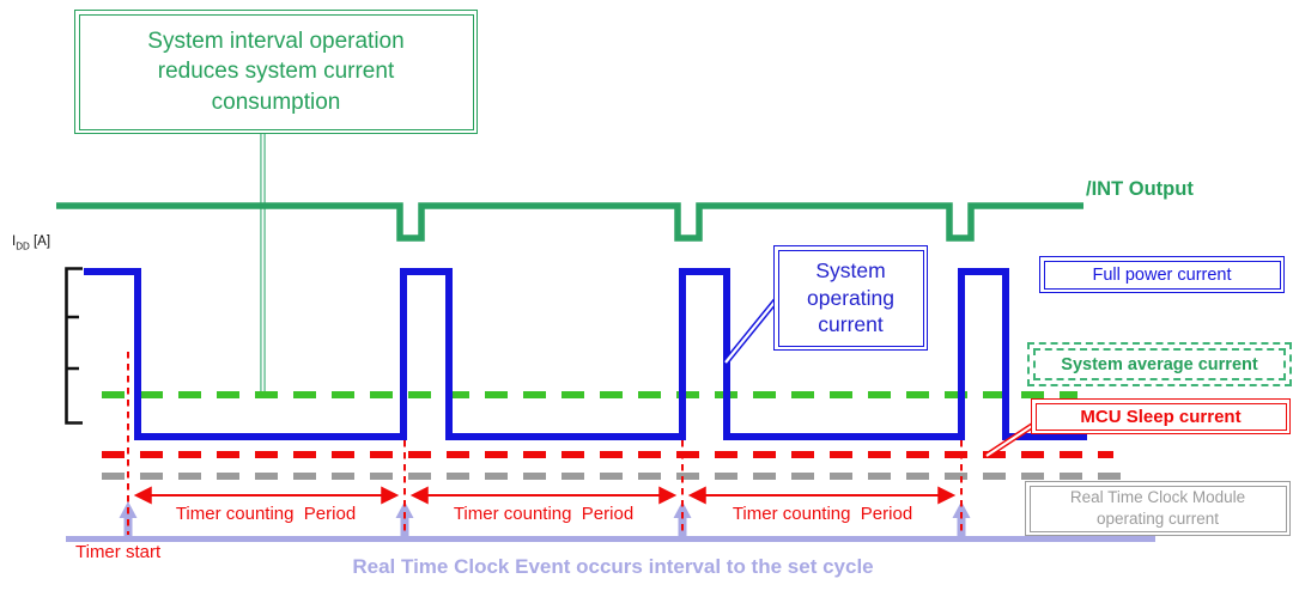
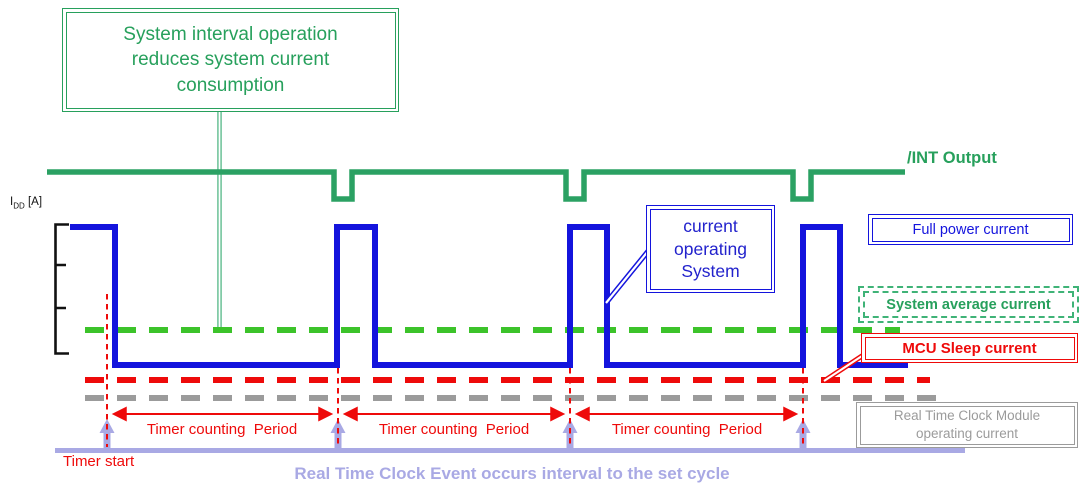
  System interval operation
  reduces system current
  consumption
  /INT Output
  IDD [A]
- System
+ current
  operating
- current
+ System
  Full power current
  System average current
  MCU Sleep current
  Real Time Clock Module
  operating current
  Timer counting Period
  Timer counting Period
  Timer counting Period
  Timer start
  Real Time Clock Event occurs interval to the set cycle
